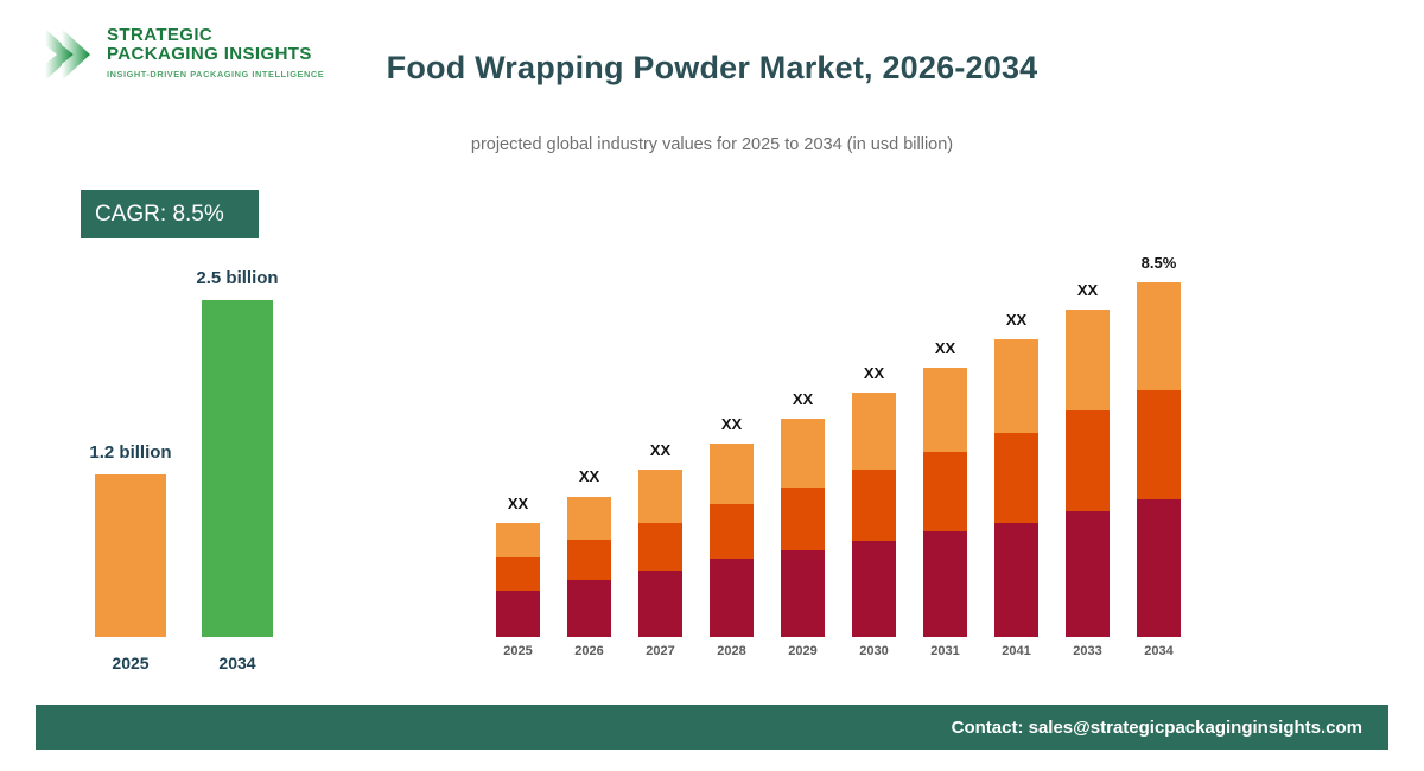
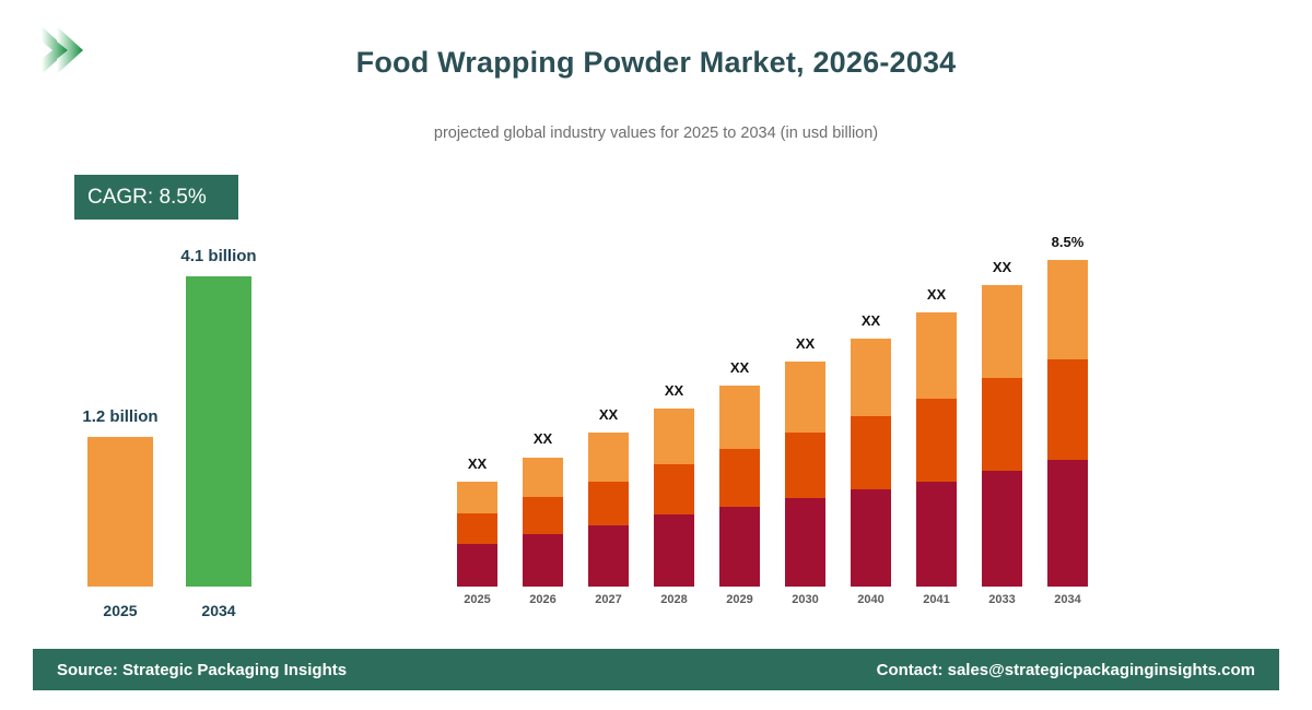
- STRATEGIC
- PACKAGING INSIGHTS
- INSIGHT-DRIVEN PACKAGING INTELLIGENCE
  Food Wrapping Powder Market, 2026-2034
  projected global industry values for 2025 to 2034 (in usd billion)
  CAGR: 8.5%
  1.2 billion
  2025
- 2.5 billion
+ 4.1 billion
  2034
  XX
  2025
  XX
  2026
  XX
  2027
  XX
  2028
  XX
  2029
  XX
  2030
  XX
- 2031
+ 2040
  XX
  2041
  XX
  2033
  8.5%
  2034
+ Source: Strategic Packaging Insights
  Contact: sales@strategicpackaginginsights.com
